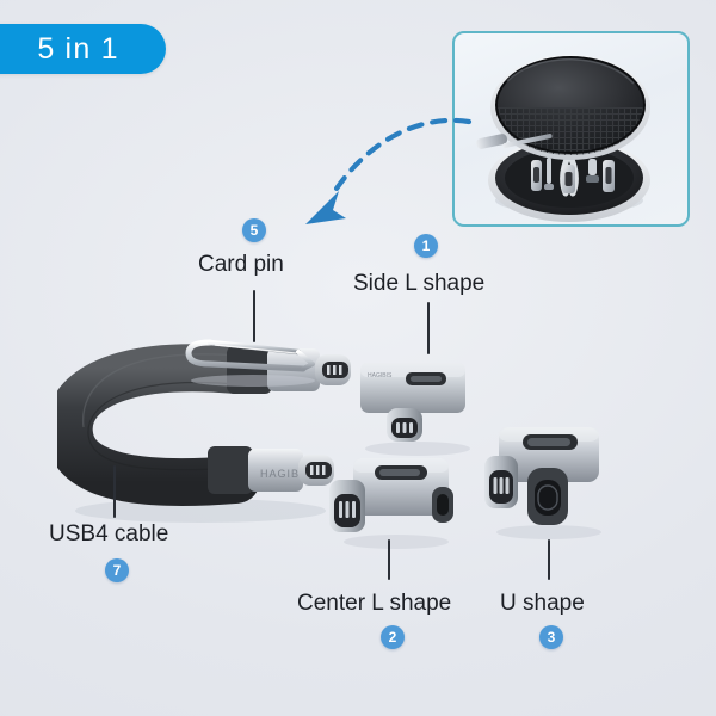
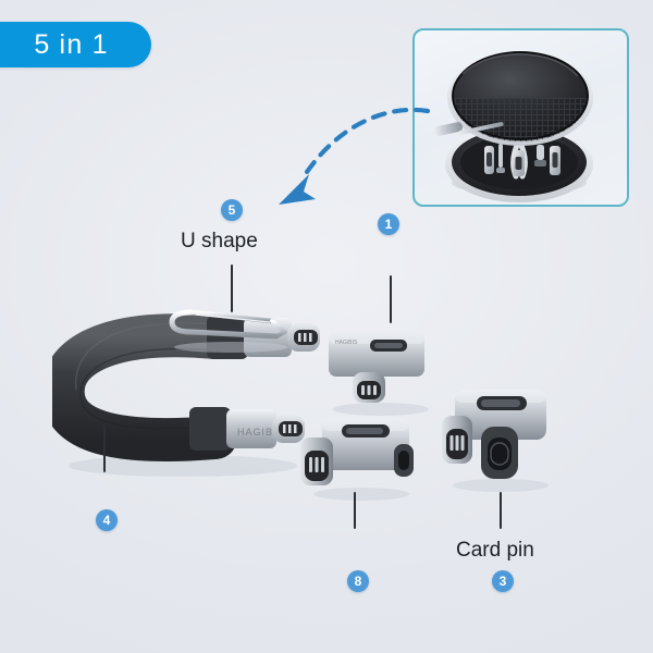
  5 in 1
  HAGIB
  5
- Card pin
+ U shape
  1
- Side L shape
- USB4 cable
- 7
+ 4
- Center L shape
- 2
+ 8
- U shape
+ Card pin
  3
